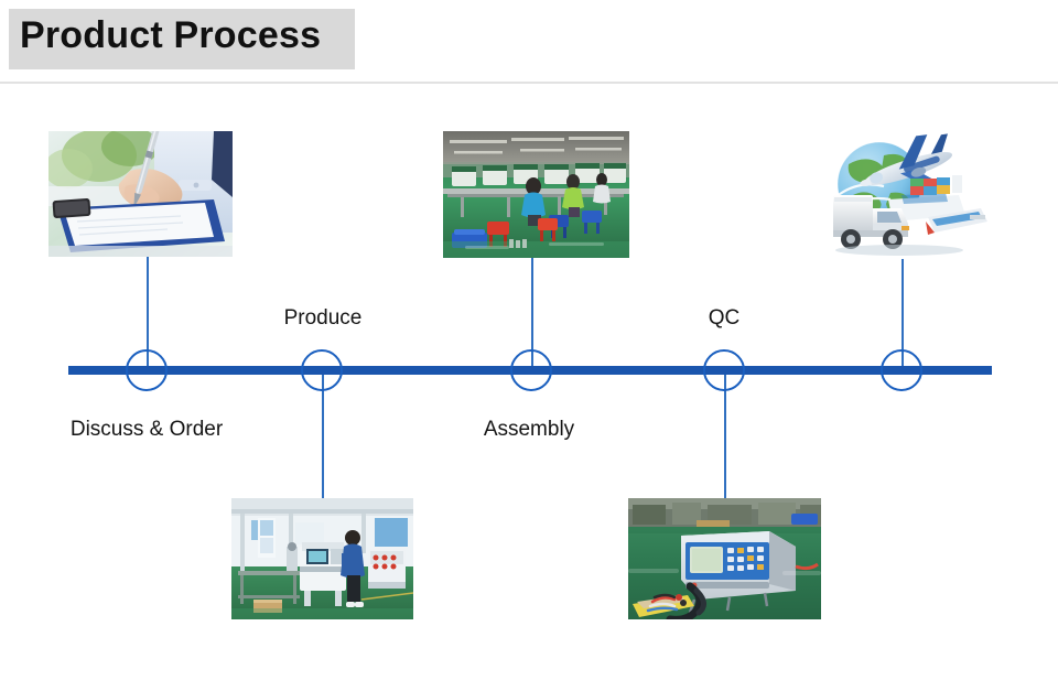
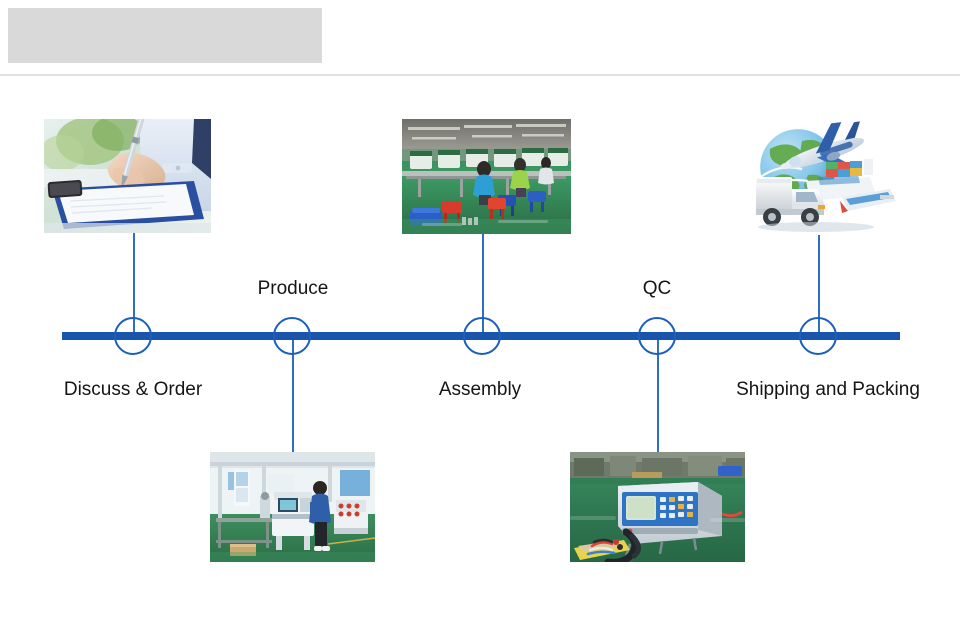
- Product Process
  Discuss & Order
  Produce
  Assembly
  QC
+ Shipping and Packing
